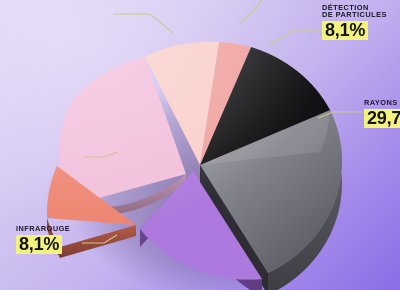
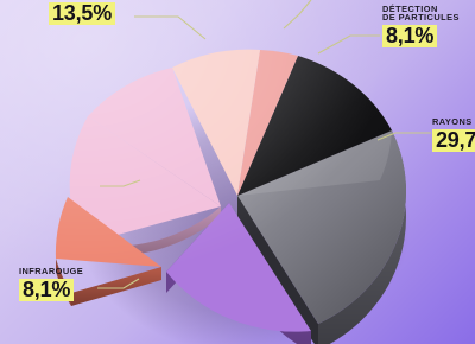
+ 13,5%
  DÉTECTION
  DE PARTICULES
  8,1%
  RAYONS
  29,7
  INFRAROUGE
  8,1%
